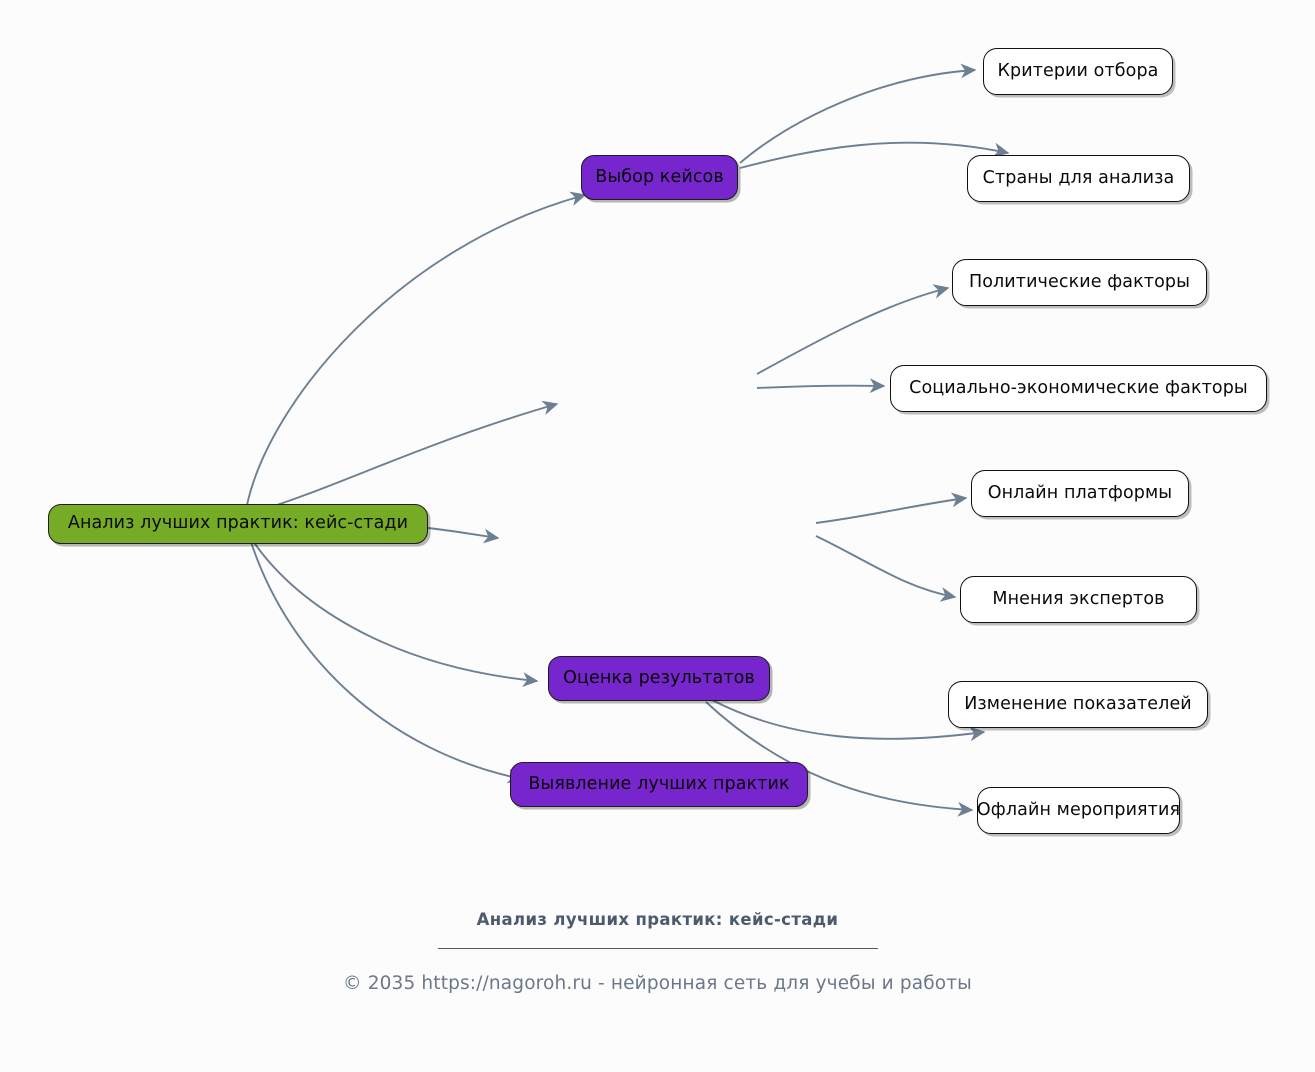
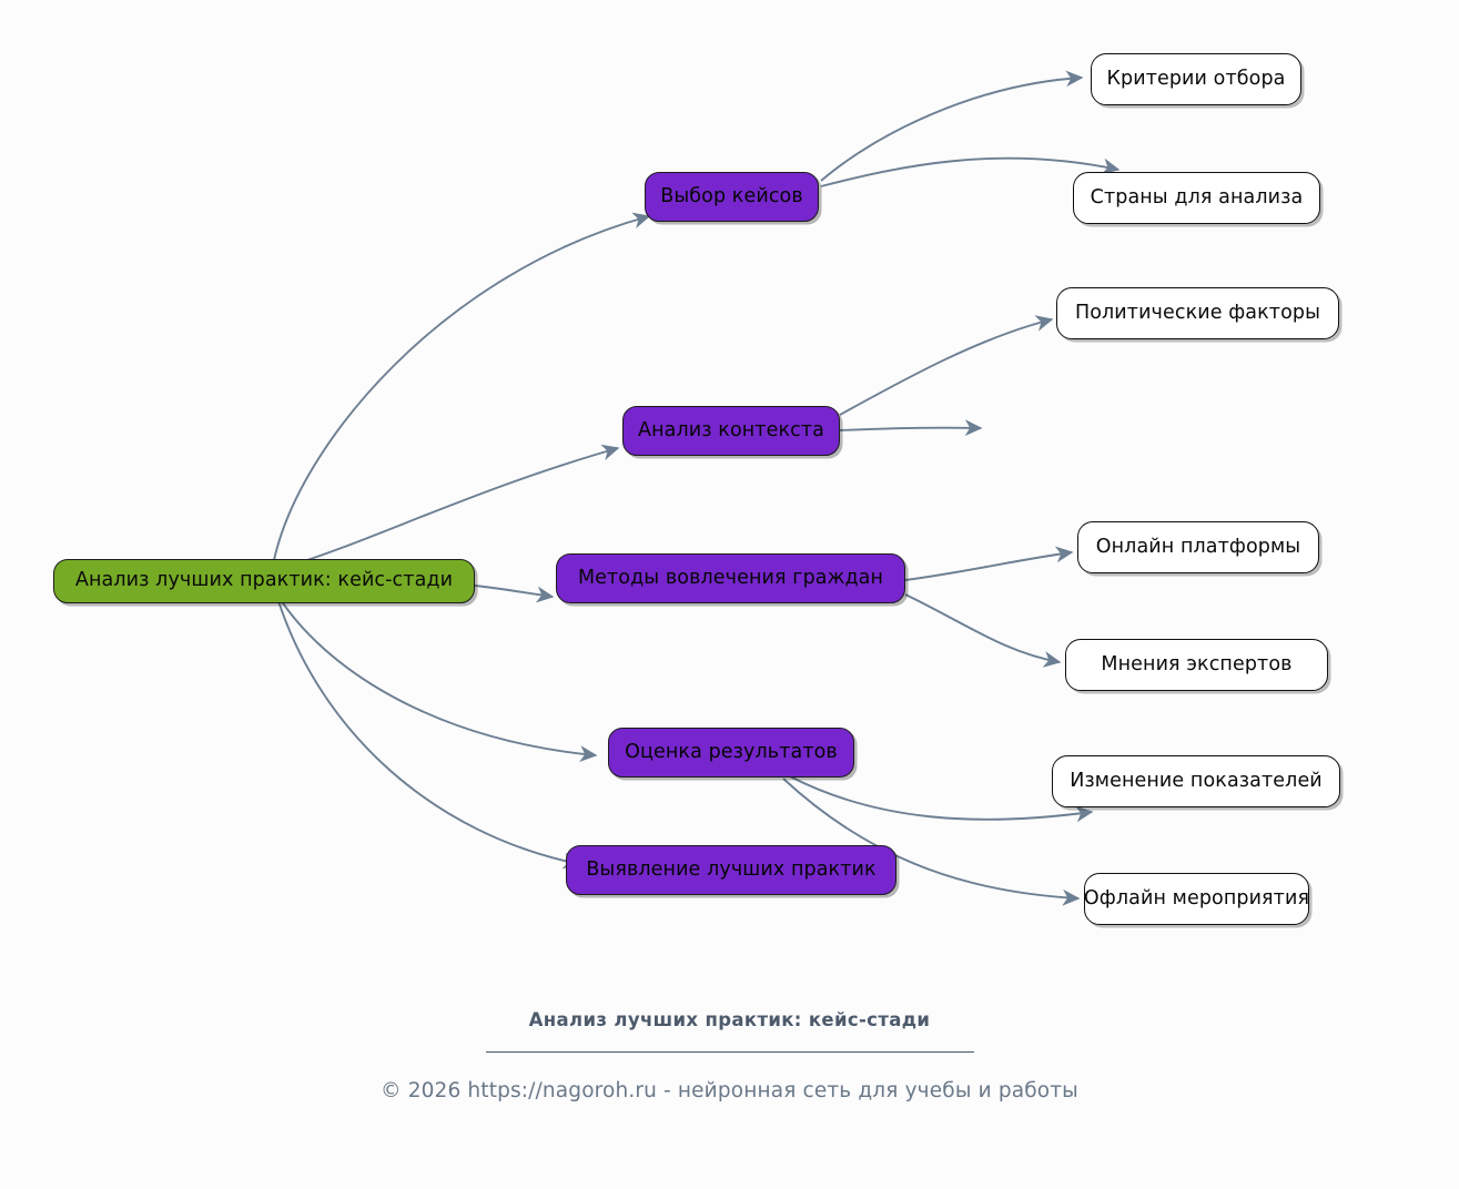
  Анализ лучших практик: кейс-стади
  Выбор кейсов
+ Анализ контекста
+ Методы вовлечения граждан
  Оценка результатов
  Выявление лучших практик
  Критерии отбора
  Страны для анализа
  Политические факторы
- Социально-экономические факторы
  Онлайн платформы
  Мнения экспертов
  Изменение показателей
  Офлайн мероприятия
  Анализ лучших практик: кейс-стади
- © 2035 https://nagoroh.ru - нейронная сеть для учебы и работы
+ © 2026 https://nagoroh.ru - нейронная сеть для учебы и работы
